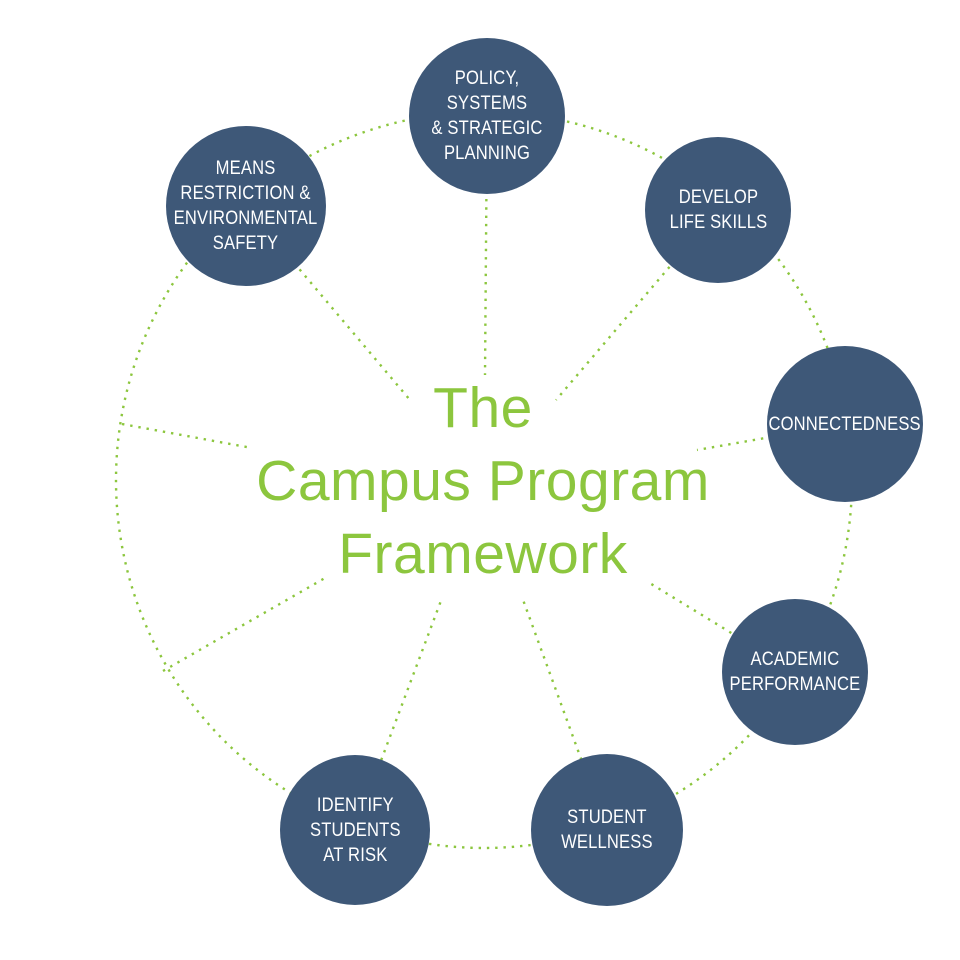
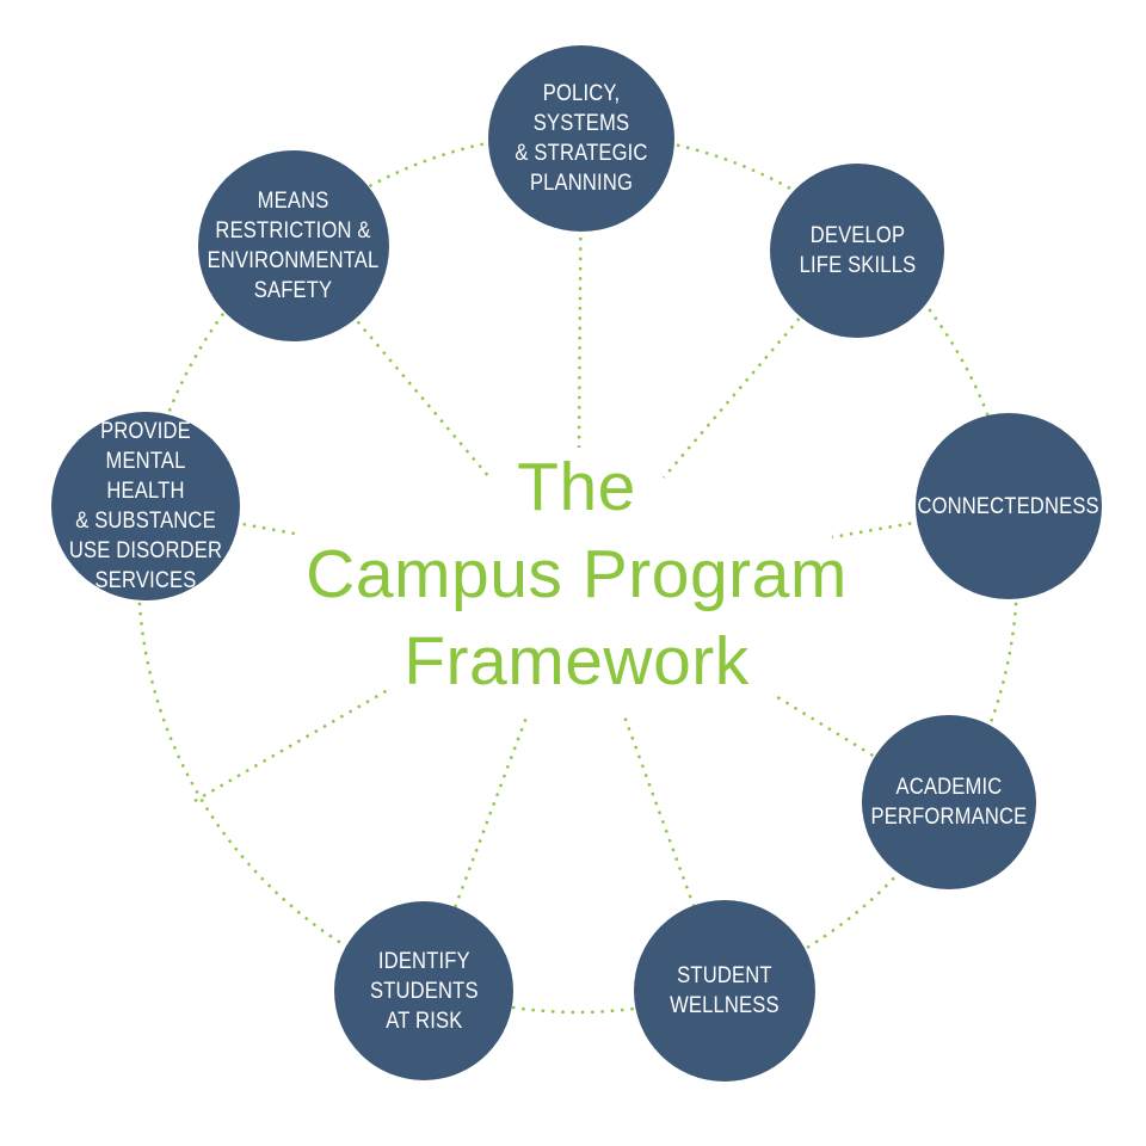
  POLICY, SYSTEMS
  & STRATEGIC
  PLANNING
  DEVELOP
  LIFE SKILLS
  CONNECTEDNESS
  ACADEMIC
  PERFORMANCE
  STUDENT
  WELLNESS
  IDENTIFY
  STUDENTS
  AT RISK
+ PROVIDE
+ MENTAL HEALTH
+ & SUBSTANCE
+ USE DISORDER
+ SERVICES
  MEANS
  RESTRICTION &
  ENVIRONMENTAL
  SAFETY
  The
  Campus Program
  Framework
